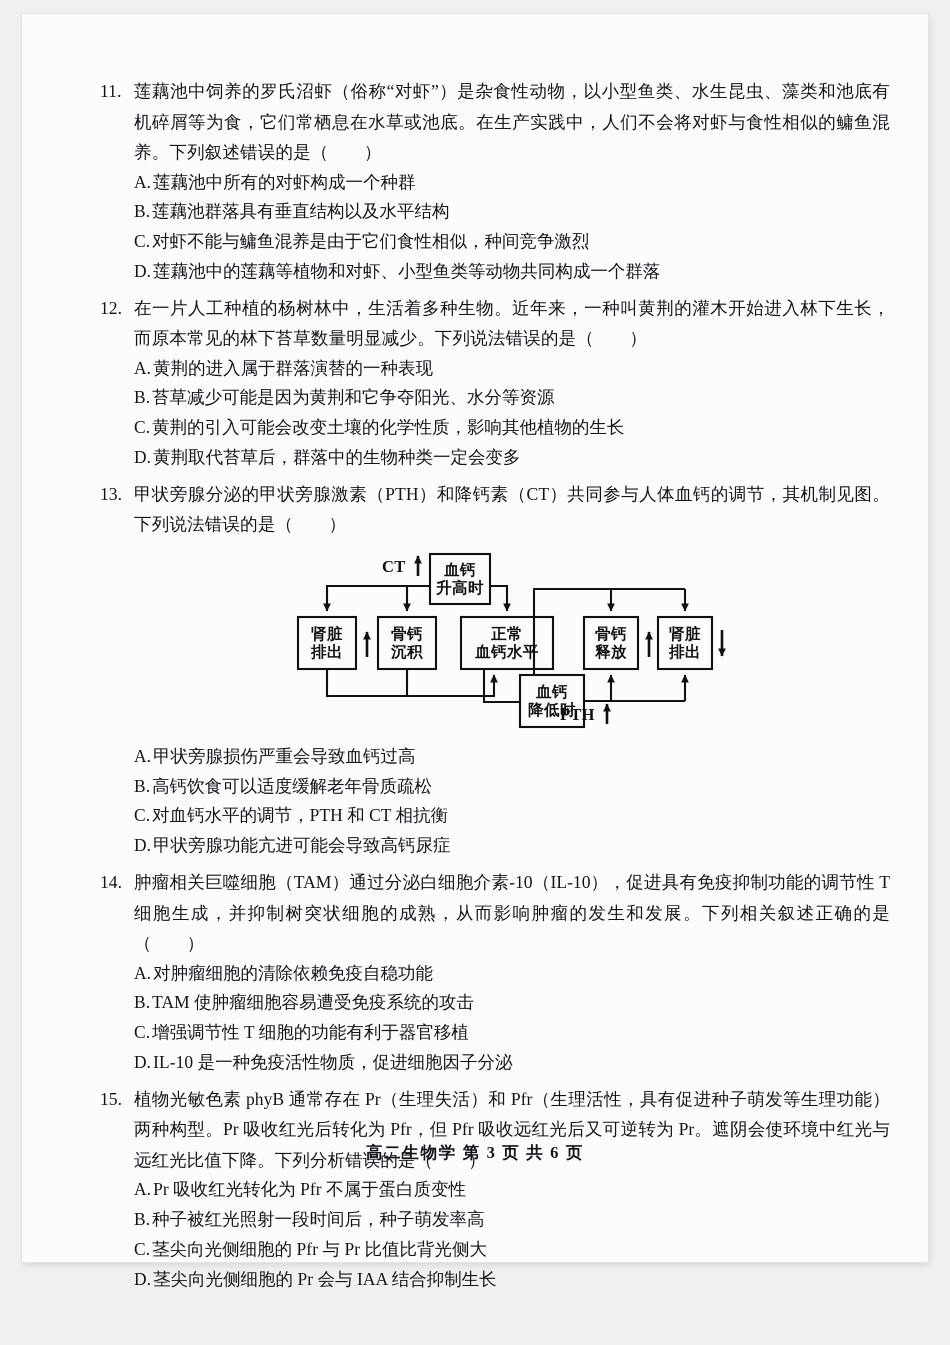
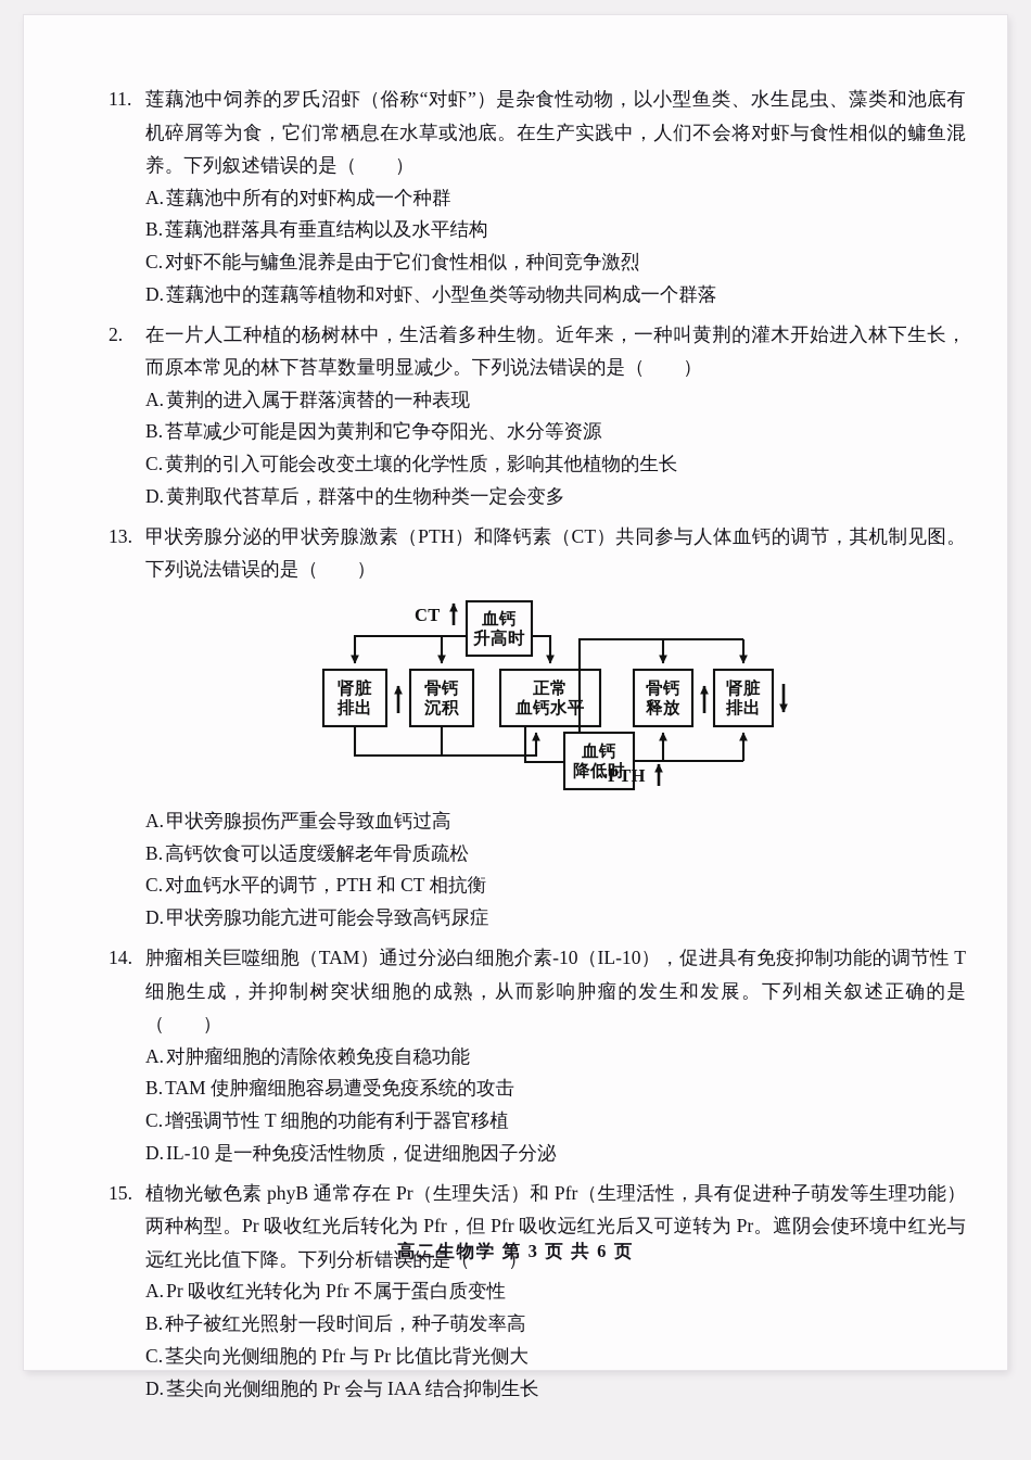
  11.
  莲藕池中饲养的罗氏沼虾（俗称“对虾”）是杂食性动物，以小型鱼类、水生昆虫、藻类和池底有机碎屑等为食，它们常栖息在水草或池底。在生产实践中，人们不会将对虾与食性相似的鳙鱼混养。下列叙述错误的是（ ）
  A.莲藕池中所有的对虾构成一个种群
  B.莲藕池群落具有垂直结构以及水平结构
  C.对虾不能与鳙鱼混养是由于它们食性相似，种间竞争激烈
  D.莲藕池中的莲藕等植物和对虾、小型鱼类等动物共同构成一个群落
- 12.
+ 2.
  在一片人工种植的杨树林中，生活着多种生物。近年来，一种叫黄荆的灌木开始进入林下生长，而原本常见的林下苔草数量明显减少。下列说法错误的是（ ）
  A.黄荆的进入属于群落演替的一种表现
  B.苔草减少可能是因为黄荆和它争夺阳光、水分等资源
  C.黄荆的引入可能会改变土壤的化学性质，影响其他植物的生长
  D.黄荆取代苔草后，群落中的生物种类一定会变多
  13.
  甲状旁腺分泌的甲状旁腺激素（PTH）和降钙素（CT）共同参与人体血钙的调节，其机制见图。下列说法错误的是（ ）
  血钙
  升高时
  肾脏
  排出
  骨钙
  沉积
  正常
  血钙水平
  骨钙
  释放
  肾脏
  排出
  血钙
  降低时
  CT
  PTH
  A.甲状旁腺损伤严重会导致血钙过高
  B.高钙饮食可以适度缓解老年骨质疏松
  C.对血钙水平的调节，PTH 和 CT 相抗衡
  D.甲状旁腺功能亢进可能会导致高钙尿症
  14.
  肿瘤相关巨噬细胞（TAM）通过分泌白细胞介素-10（IL-10），促进具有免疫抑制功能的调节性 T 细胞生成，并抑制树突状细胞的成熟，从而影响肿瘤的发生和发展。下列相关叙述正确的是（ ）
  A.对肿瘤细胞的清除依赖免疫自稳功能
  B.TAM 使肿瘤细胞容易遭受免疫系统的攻击
  C.增强调节性 T 细胞的功能有利于器官移植
  D.IL-10 是一种免疫活性物质，促进细胞因子分泌
  15.
  植物光敏色素 phyB 通常存在 Pr（生理失活）和 Pfr（生理活性，具有促进种子萌发等生理功能）两种构型。Pr 吸收红光后转化为 Pfr，但 Pfr 吸收远红光后又可逆转为 Pr。遮阴会使环境中红光与远红光比值下降。下列分析错误的是（ ）
  A.Pr 吸收红光转化为 Pfr 不属于蛋白质变性
  B.种子被红光照射一段时间后，种子萌发率高
  C.茎尖向光侧细胞的 Pfr 与 Pr 比值比背光侧大
  D.茎尖向光侧细胞的 Pr 会与 IAA 结合抑制生长
  高二生物学 第 3 页 共 6 页
